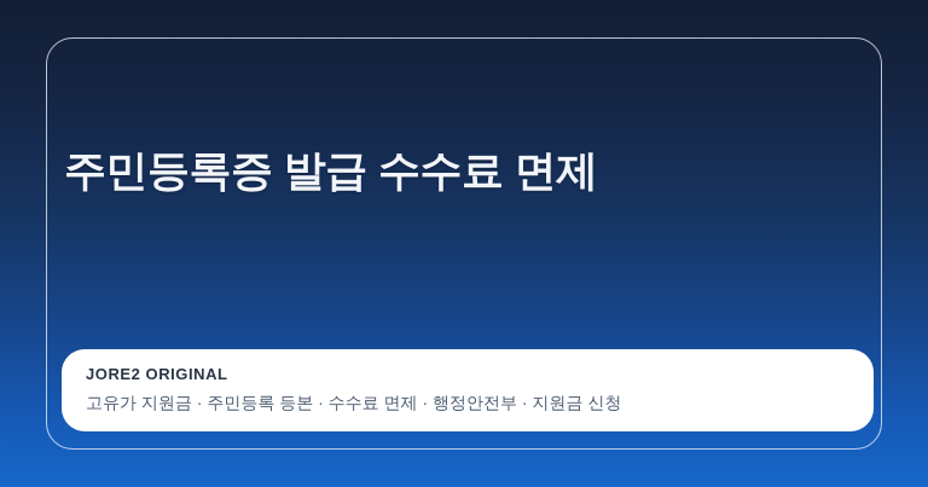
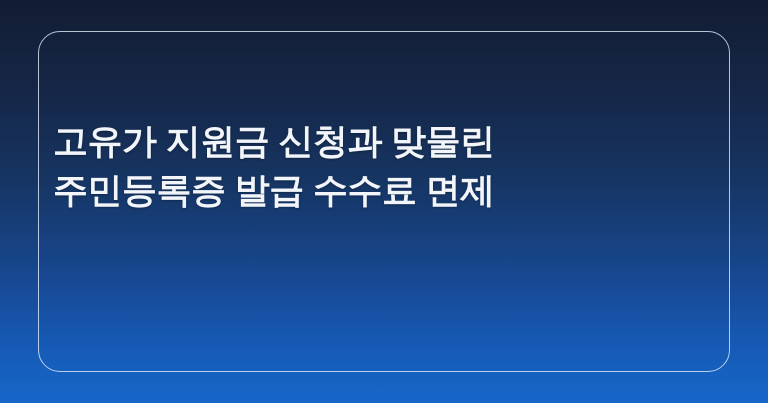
+ 고유가 지원금 신청과 맞물린
  주민등록증 발급 수수료 면제
- JORE2 ORIGINAL
- 고유가 지원금 · 주민등록 등본 · 수수료 면제 · 행정안전부 · 지원금 신청
